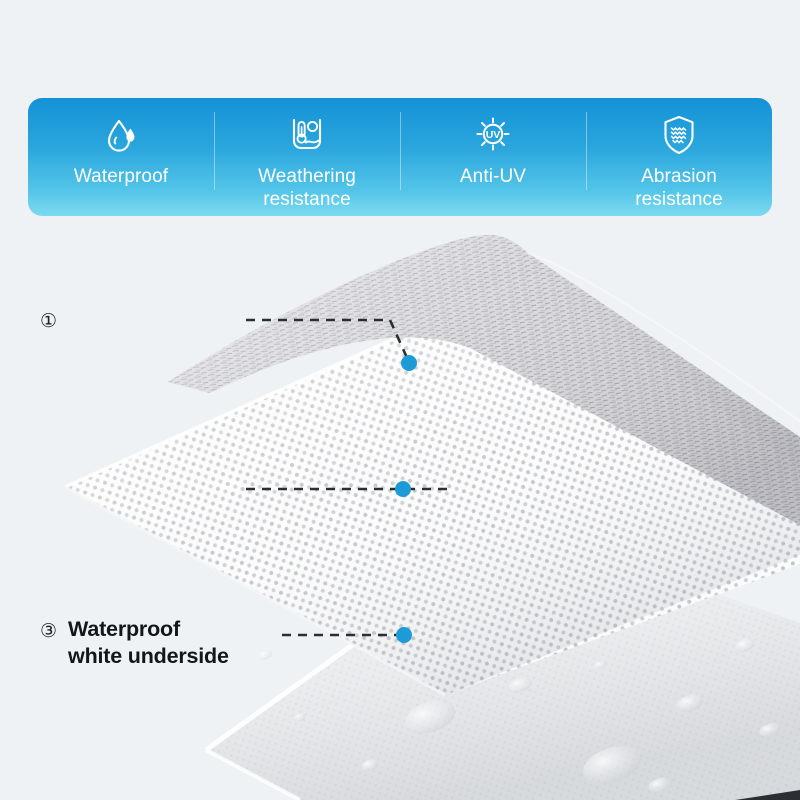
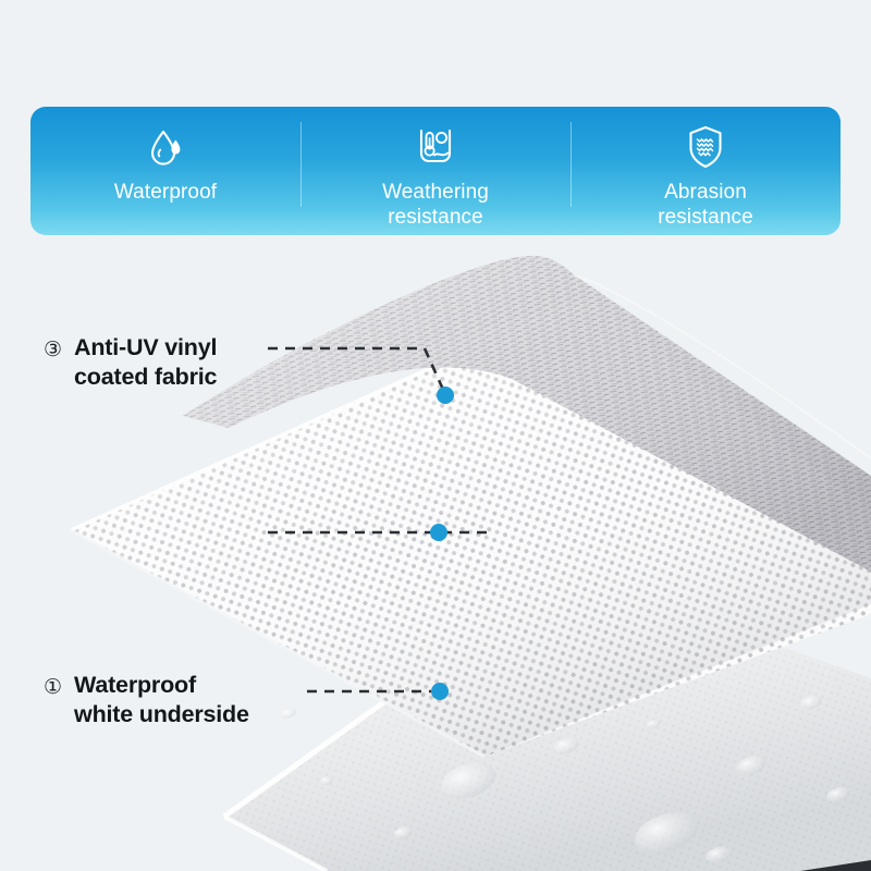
  Waterproof
  Weathering
  resistance
- UV
- Anti-UV
  Abrasion
  resistance
- ①
+ ③
+ Anti-UV vinyl
+ coated fabric
- ③
+ ①
  Waterproof
  white underside
